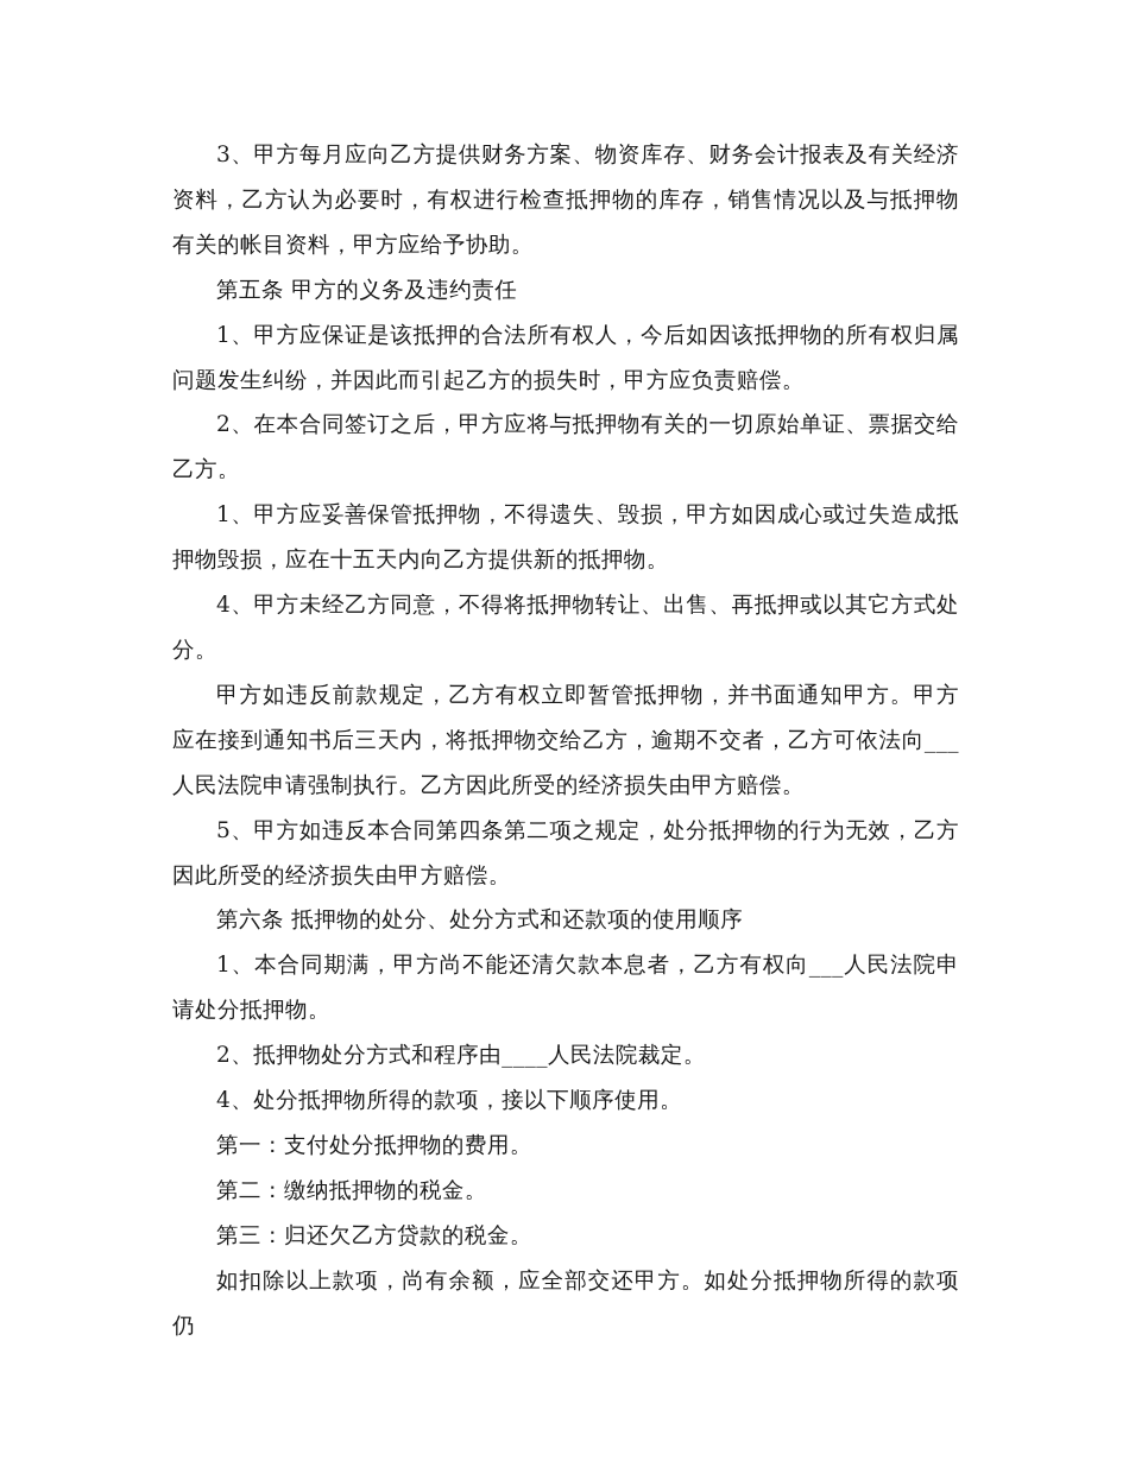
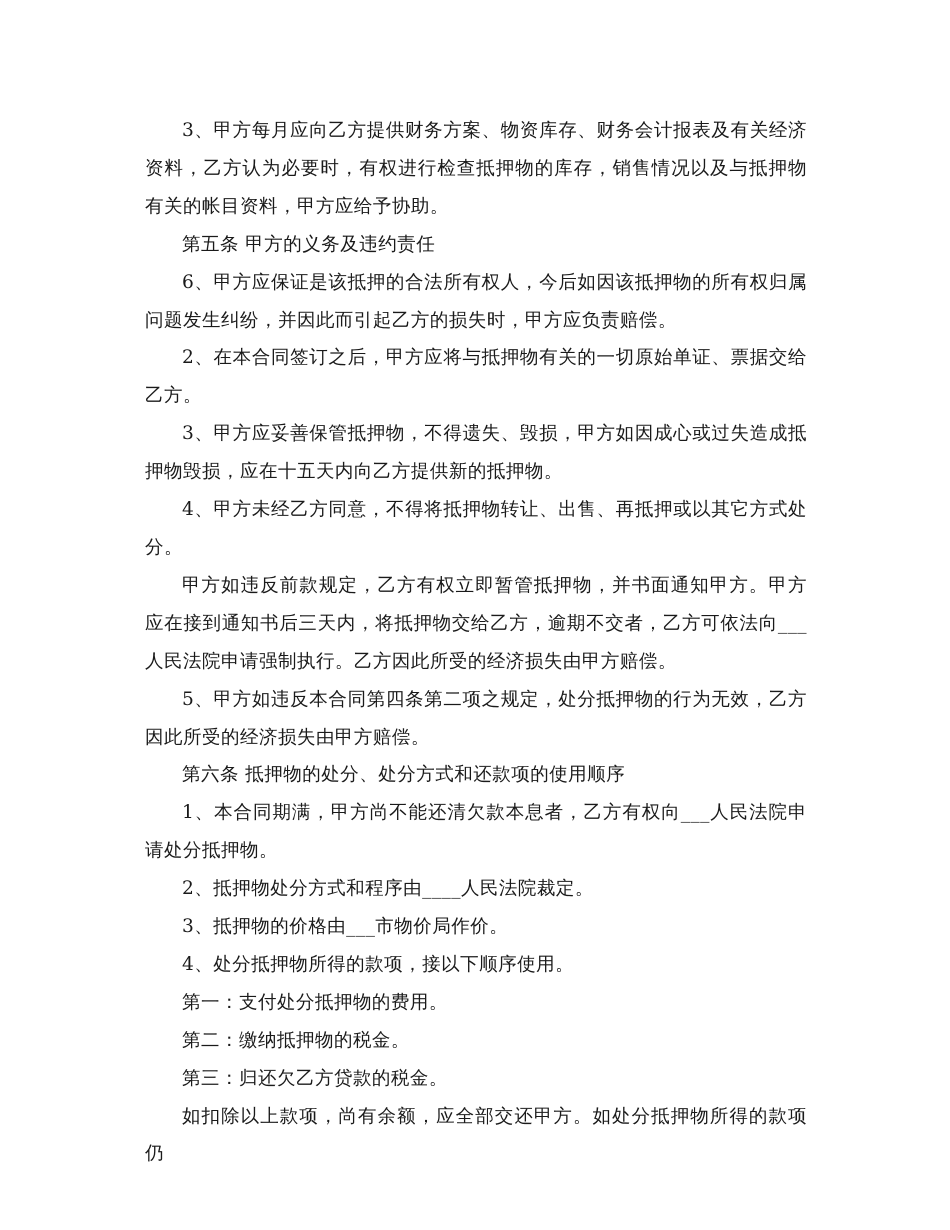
  3、甲方每月应向乙方提供财务方案、物资库存、财务会计报表及有关经济资料，乙方认为必要时，有权进行检查抵押物的库存，销售情况以及与抵押物有关的帐目资料，甲方应给予协助。
  第五条 甲方的义务及违约责任
- 1、甲方应保证是该抵押的合法所有权人，今后如因该抵押物的所有权归属问题发生纠纷，并因此而引起乙方的损失时，甲方应负责赔偿。
+ 6、甲方应保证是该抵押的合法所有权人，今后如因该抵押物的所有权归属问题发生纠纷，并因此而引起乙方的损失时，甲方应负责赔偿。
  2、在本合同签订之后，甲方应将与抵押物有关的一切原始单证、票据交给乙方。
- 1、甲方应妥善保管抵押物，不得遗失、毁损，甲方如因成心或过失造成抵押物毁损，应在十五天内向乙方提供新的抵押物。
+ 3、甲方应妥善保管抵押物，不得遗失、毁损，甲方如因成心或过失造成抵押物毁损，应在十五天内向乙方提供新的抵押物。
  4、甲方未经乙方同意，不得将抵押物转让、出售、再抵押或以其它方式处分。
  甲方如违反前款规定，乙方有权立即暂管抵押物，并书面通知甲方。甲方应在接到通知书后三天内，将抵押物交给乙方，逾期不交者，乙方可依法向___人民法院申请强制执行。乙方因此所受的经济损失由甲方赔偿。
  5、甲方如违反本合同第四条第二项之规定，处分抵押物的行为无效，乙方因此所受的经济损失由甲方赔偿。
  第六条 抵押物的处分、处分方式和还款项的使用顺序
  1、本合同期满，甲方尚不能还清欠款本息者，乙方有权向___人民法院申请处分抵押物。
  2、抵押物处分方式和程序由____人民法院裁定。
+ 3、抵押物的价格由___市物价局作价。
  4、处分抵押物所得的款项，接以下顺序使用。
  第一：支付处分抵押物的费用。
  第二：缴纳抵押物的税金。
  第三：归还欠乙方贷款的税金。
  如扣除以上款项，尚有余额，应全部交还甲方。如处分抵押物所得的款项仍
